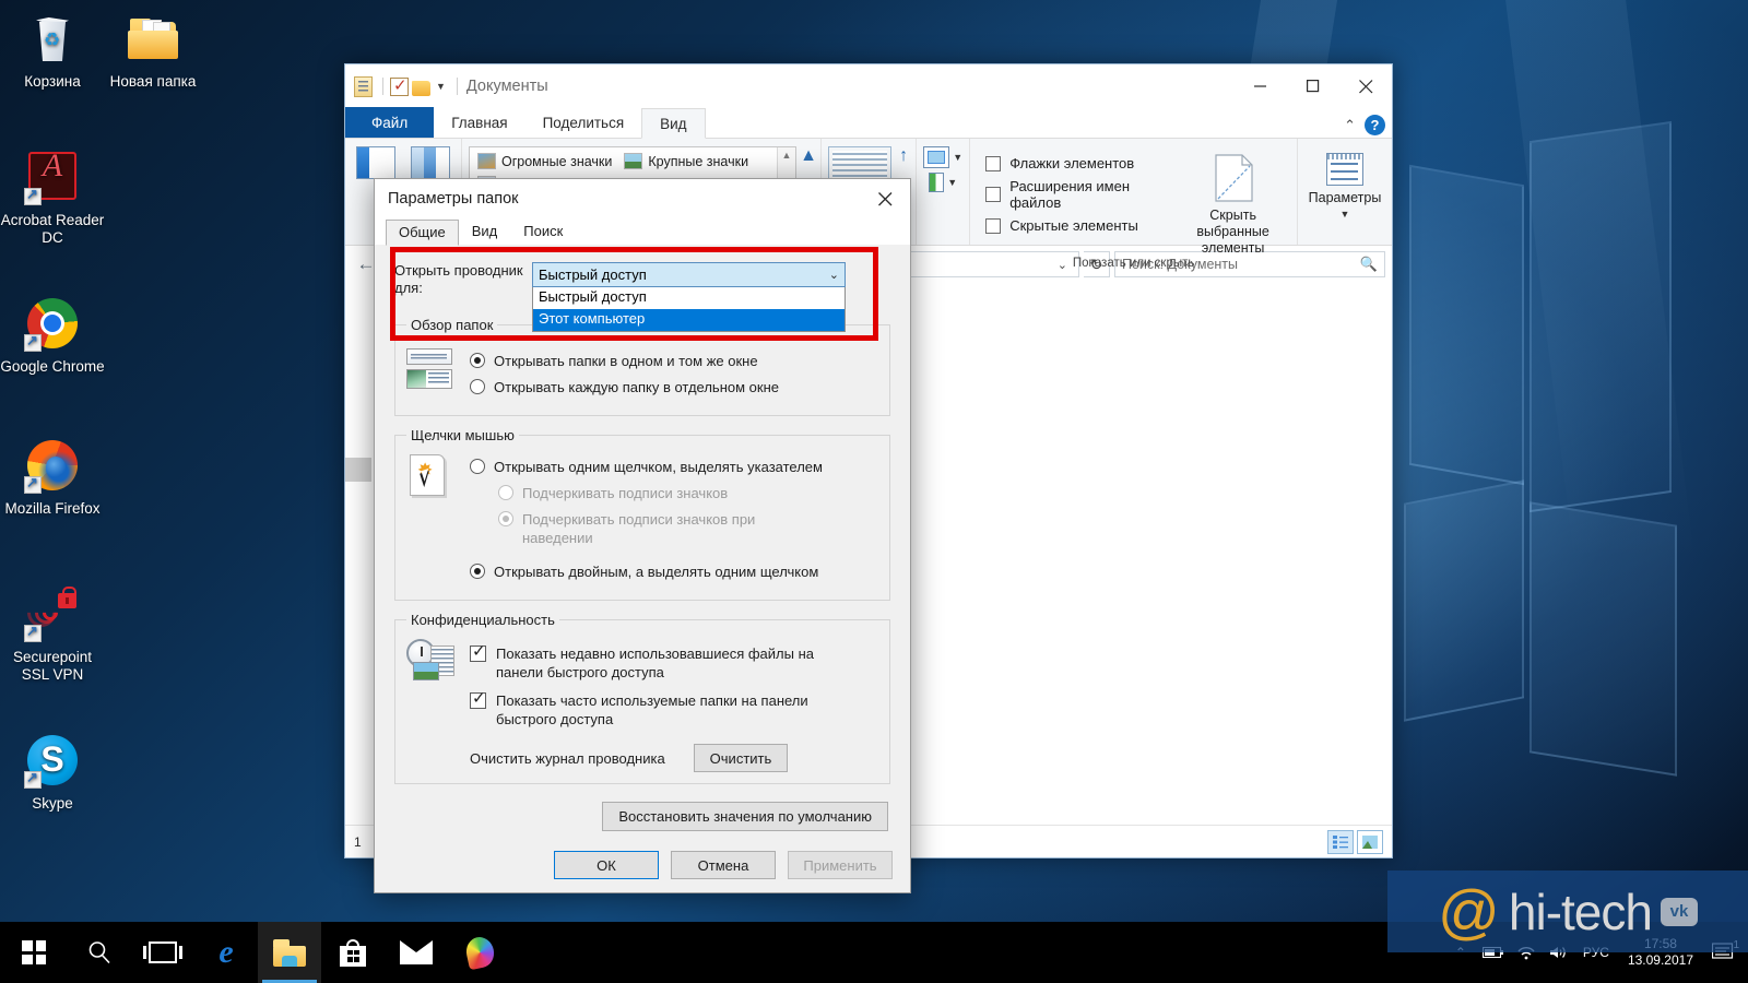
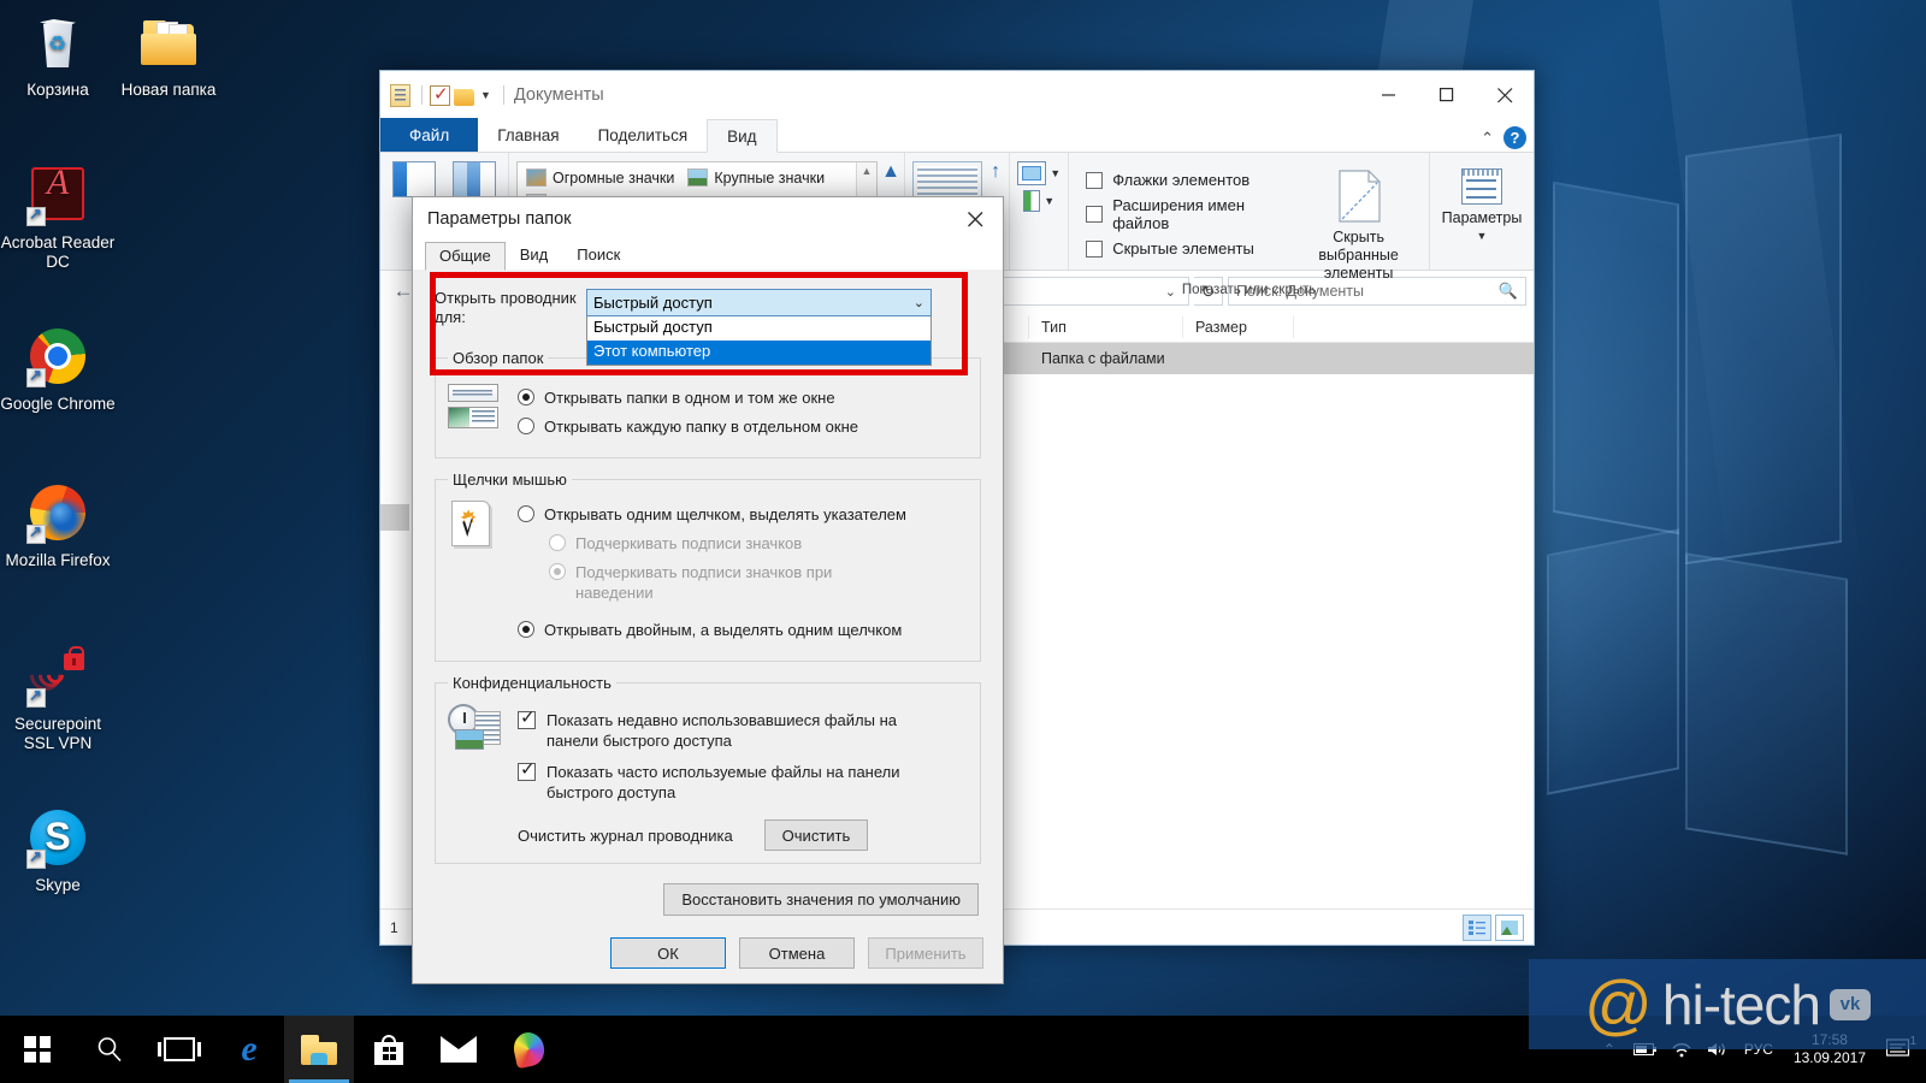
  ♻
  Корзина
  Новая папка
  Acrobat Reader DC
  Google Chrome
  Mozilla Firefox
  Securepoint SSL VPN
  Skype
  ▼
  Документы
  Файл
  Главная
  Поделиться
  Вид
  ⌃
  ?
  Огромные значки
  Крупные значки
  ▲
  ▲
  ↑
  ▼
  ▼
  Флажки элементов
  Расширения имен файлов
  Скрытые элементы
  Скрыть выбранные элементы
  Показать или скрыть
  Параметры
  ▼
  ←
  ⌄
  ↻
  Поиск: Документы
  🔍
+ Тип
+ Размер
+ Папка с файлами
  1
  Параметры папок
  Общие
  Вид
  Поиск
  Открыть проводник для:
  Быстрый доступ
  ⌄
  Быстрый доступ
  Этот компьютер
  Обзор папок
  Открывать папки в одном и том же окне
  Открывать каждую папку в отдельном окне
  Щелчки мышью
  ✸
  Открывать одним щелчком, выделять указателем
  Подчеркивать подписи значков
  Подчеркивать подписи значков при наведении
  Открывать двойным, а выделять одним щелчком
  Конфиденциальность
  Показать недавно использовавшиеся файлы на панели быстрого доступа
- Показать часто используемые папки на панели быстрого доступа
+ Показать часто используемые файлы на панели быстрого доступа
  Очистить журнал проводника
  Очистить
  Восстановить значения по умолчанию
  ОК
  Отмена
  Применить
  e
  ⌃
  РУС
  17:58
  13.09.2017
  1
  @
  hi-tech
  vk
